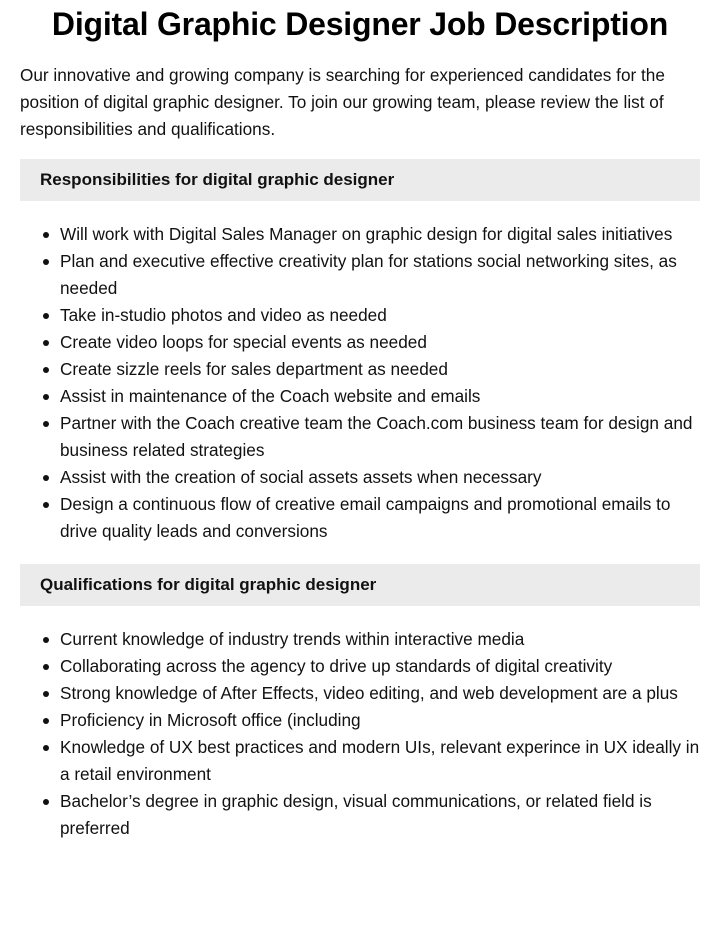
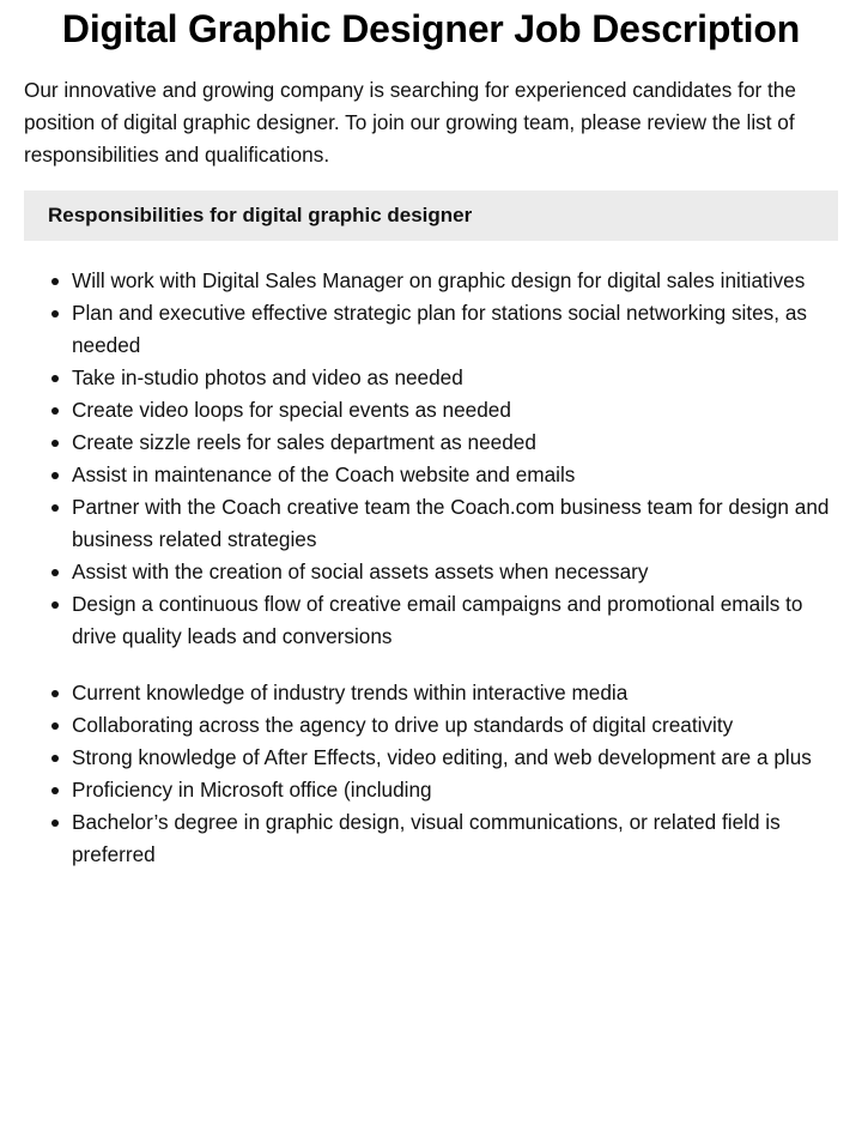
  Digital Graphic Designer Job Description
  Our innovative and growing company is searching for experienced candidates for the position of digital graphic designer. To join our growing team, please review the list of responsibilities and qualifications.
  Responsibilities for digital graphic designer
  Will work with Digital Sales Manager on graphic design for digital sales initiatives
- Plan and executive effective creativity plan for stations social networking sites, as needed
+ Plan and executive effective strategic plan for stations social networking sites, as needed
  Take in-studio photos and video as needed
  Create video loops for special events as needed
  Create sizzle reels for sales department as needed
  Assist in maintenance of the Coach website and emails
  Partner with the Coach creative team the Coach.com business team for design and business related strategies
  Assist with the creation of social assets assets when necessary
  Design a continuous flow of creative email campaigns and promotional emails to drive quality leads and conversions
- Qualifications for digital graphic designer
  Current knowledge of industry trends within interactive media
  Collaborating across the agency to drive up standards of digital creativity
  Strong knowledge of After Effects, video editing, and web development are a plus
  Proficiency in Microsoft office (including
- Knowledge of UX best practices and modern UIs, relevant experince in UX ideally in a retail environment
  Bachelor’s degree in graphic design, visual communications, or related field is preferred
